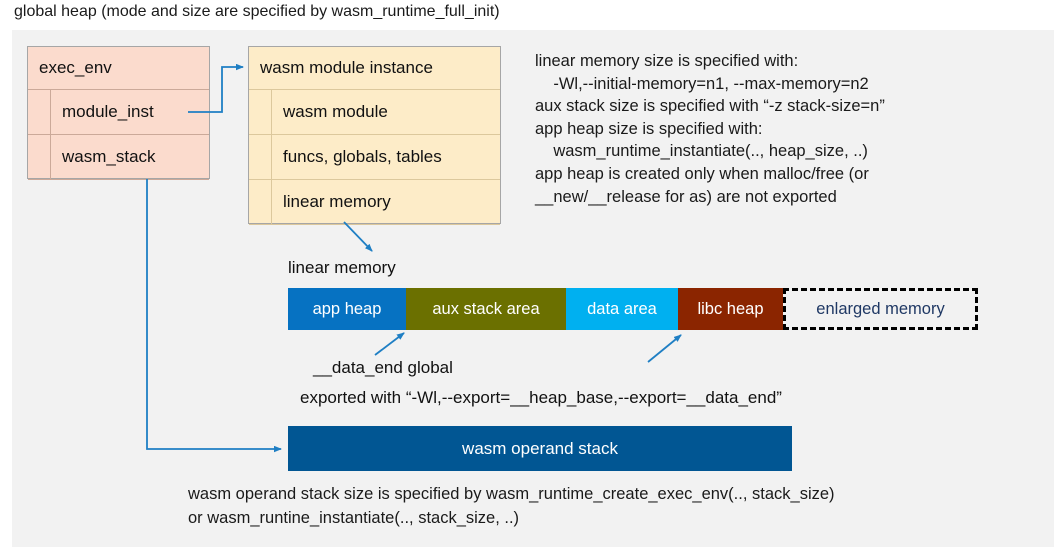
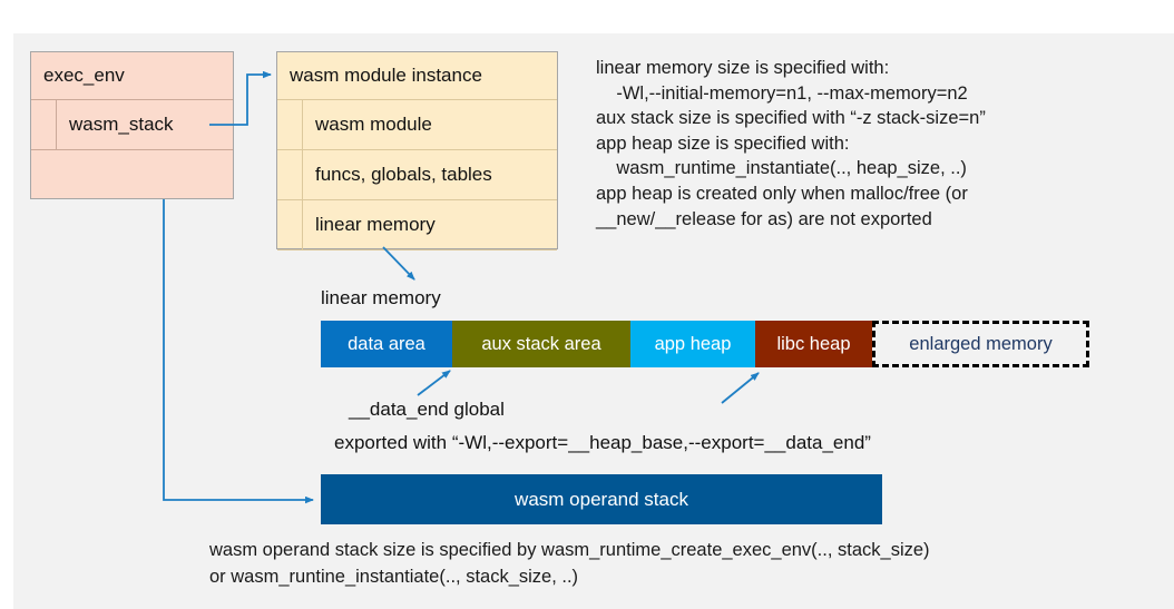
- global heap (mode and size are specified by wasm_runtime_full_init)
  exec_env
- module_inst
  wasm_stack
  wasm module instance
  wasm module
  funcs, globals, tables
  linear memory
  linear memory size is specified with:
  -Wl,--initial-memory=n1, --max-memory=n2
  aux stack size is specified with “-z stack-size=n”
  app heap size is specified with:
  wasm_runtime_instantiate(.., heap_size, ..)
  app heap is created only when malloc/free (or
  __new/__release for as) are not exported
  linear memory
- app heap
+ data area
  aux stack area
- data area
+ app heap
  libc heap
  enlarged memory
  __data_end global
  exported with “-Wl,--export=__heap_base,--export=__data_end”
  wasm operand stack
  wasm operand stack size is specified by wasm_runtime_create_exec_env(.., stack_size)
  or wasm_runtine_instantiate(.., stack_size, ..)
